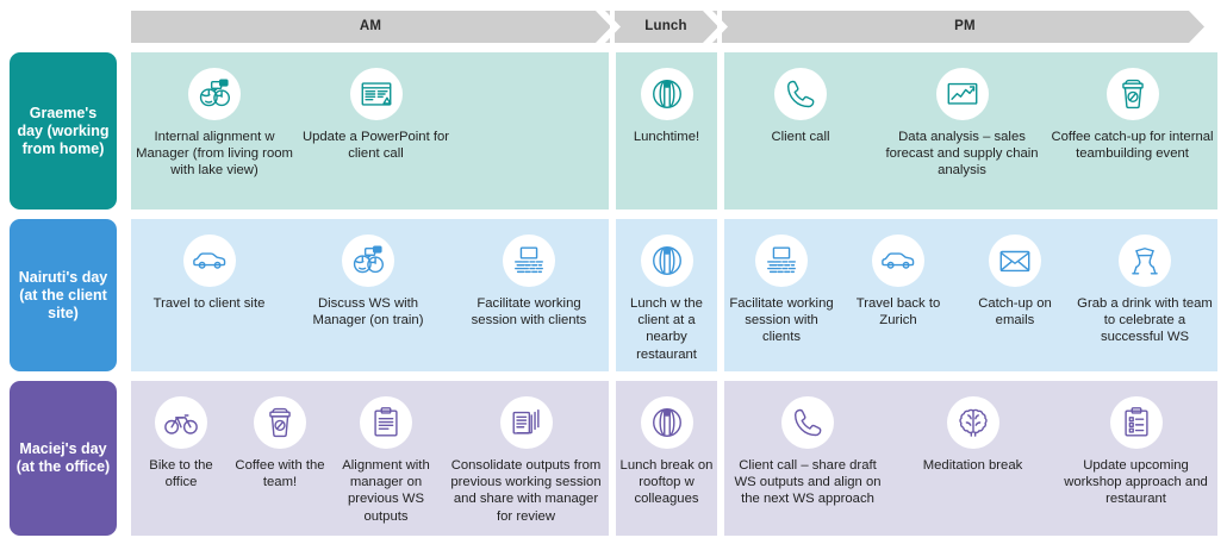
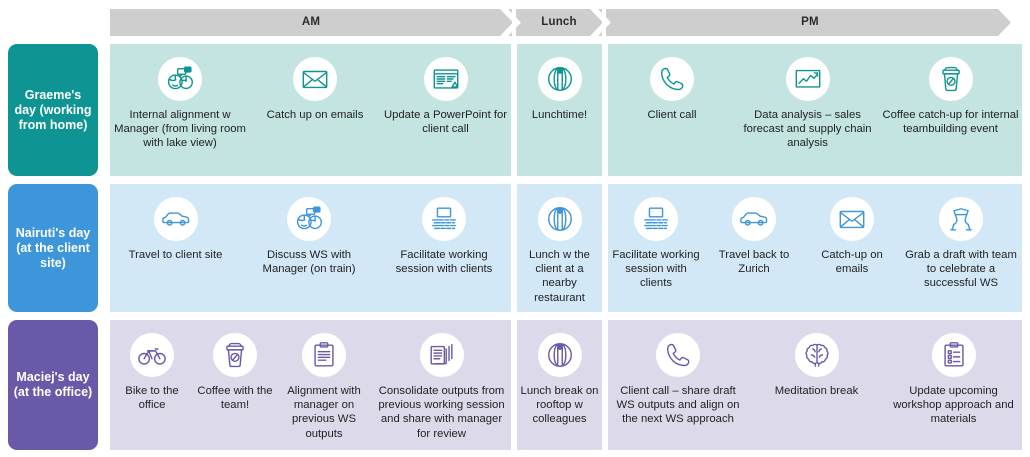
  AM
  Lunch
  PM
  Graeme's day (working from home)
  Internal alignment w Manager (from living room with lake view)
+ Catch up on emails
  Update a PowerPoint for client call
  Lunchtime!
  Client call
  Data analysis – sales forecast and supply chain analysis
  Coffee catch-up for internal teambuilding event
  Nairuti's day (at the client site)
  Travel to client site
  Discuss WS with Manager (on train)
  Facilitate working session with clients
  Lunch w the client at a nearby restaurant
  Facilitate working session with clients
  Travel back to Zurich
  Catch-up on emails
- Grab a drink with team to celebrate a successful WS
+ Grab a draft with team to celebrate a successful WS
  Maciej's day (at the office)
  Bike to the office
  Coffee with the team!
  Alignment with manager on previous WS outputs
  Consolidate outputs from previous working session and share with manager for review
  Lunch break on rooftop w colleagues
  Client call – share draft WS outputs and align on the next WS approach
  Meditation break
- Update upcoming workshop approach and restaurant
+ Update upcoming workshop approach and materials
